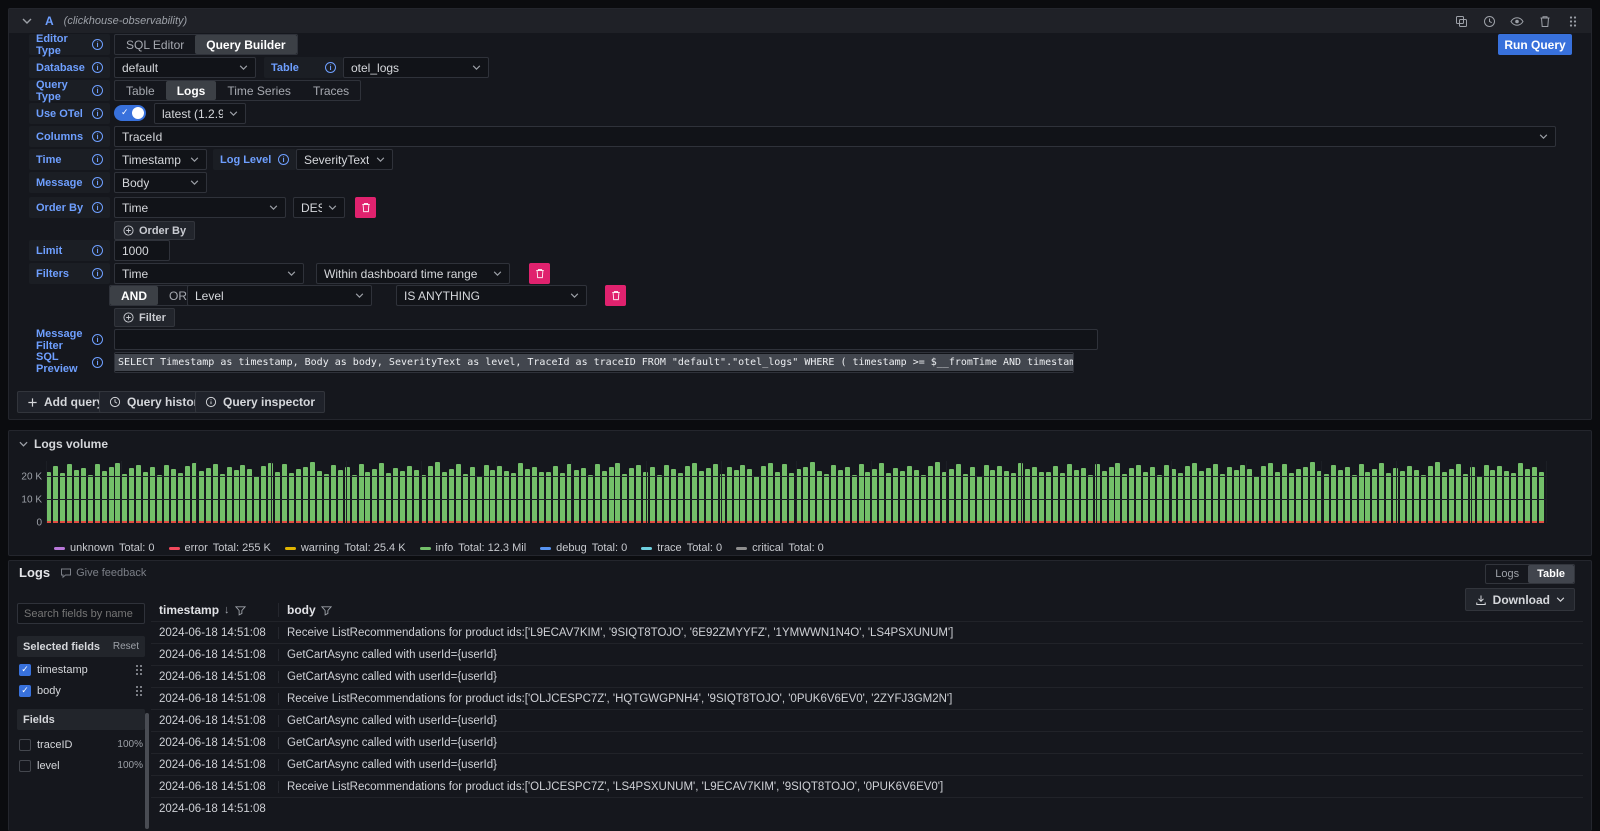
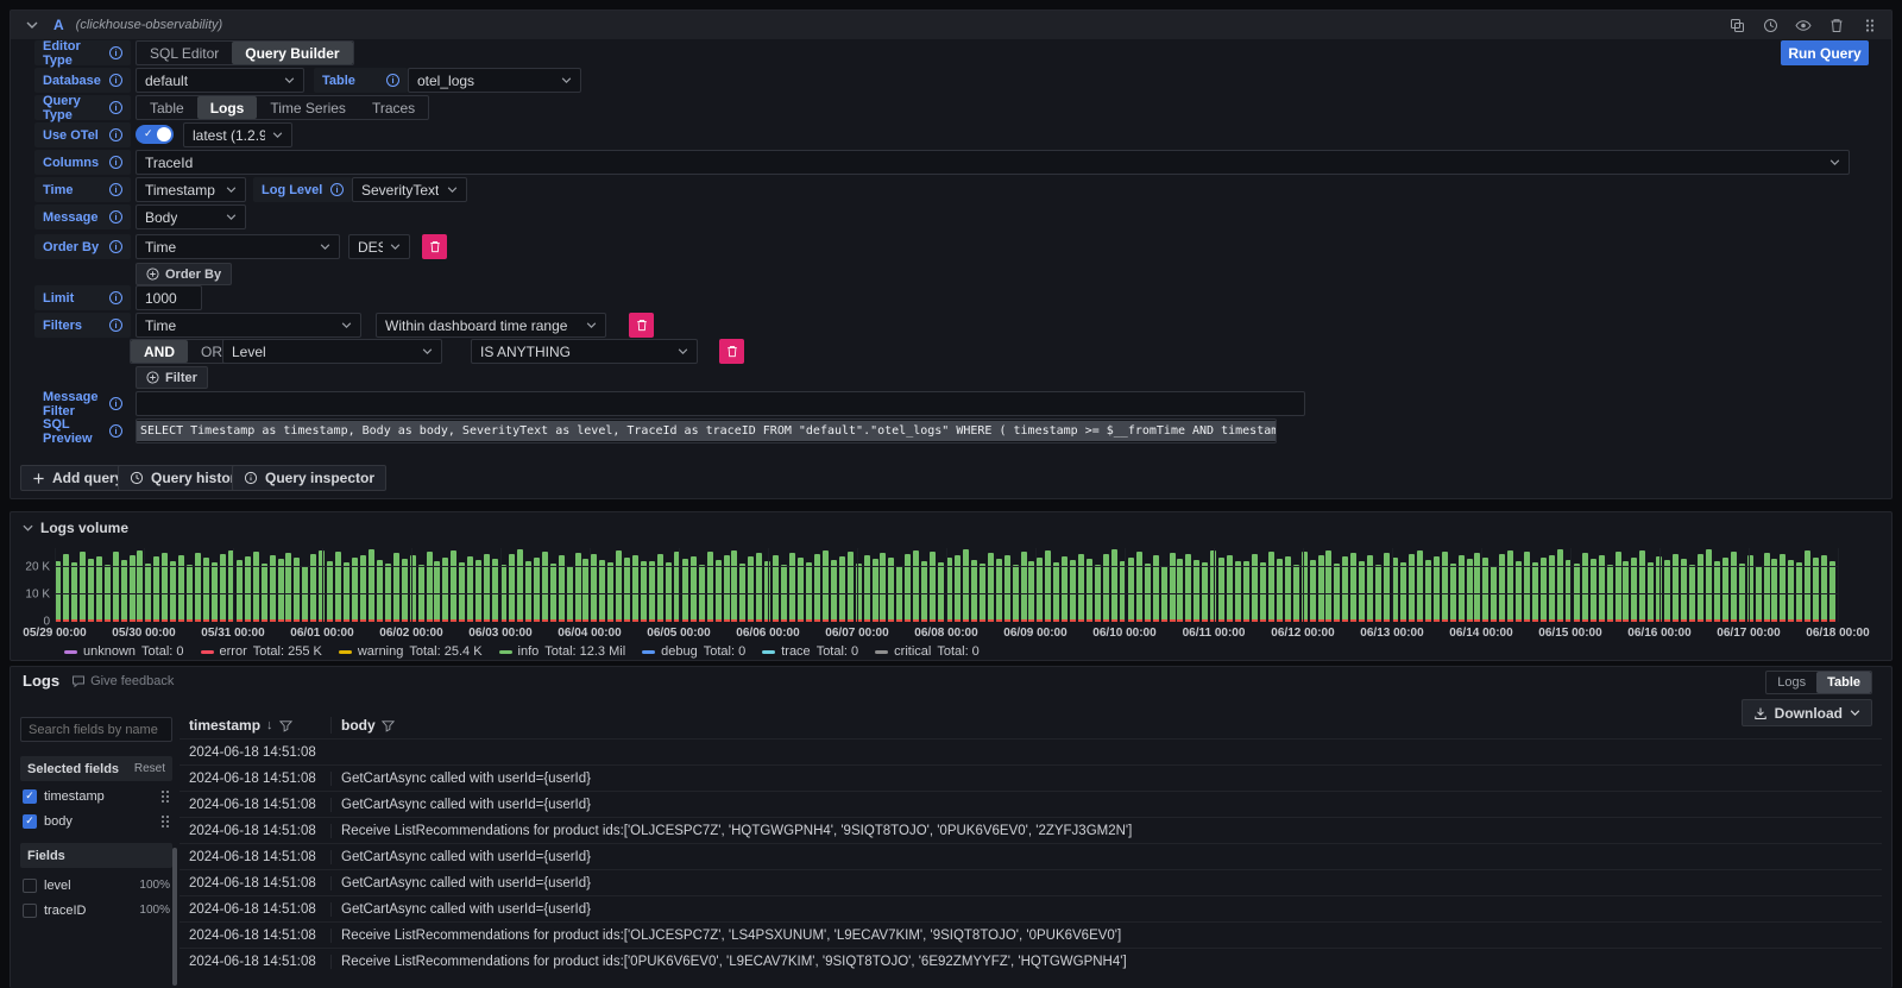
  A
  (clickhouse-observability)
  Run Query
  Editor Type
  i
  SQL Editor
  Query Builder
  Database
  i
  default
  Table
  i
  otel_logs
  Query Type
  i
  Table
  Logs
  Time Series
  Traces
  Use OTel
  i
  ✓
  latest (1.2.9
  Columns
  i
  TraceId
  Time
  i
  Timestamp
  Log Level
  i
  SeverityText
  Message
  i
  Body
  Order By
  i
  Time
  DES
  Order By
  Limit
  i
  1000
  Filters
  i
  Time
  Within dashboard time range
  AND
  OR
  Level
  IS ANYTHING
  Filter
  Message Filter
  i
  SQL Preview
  i
  SELECT Timestamp as timestamp, Body as body, SeverityText as level, TraceId as traceID FROM "default"."otel_logs" WHERE ( timestamp >= $__fromTime AND timestam
  Add quer
  Query histo
  Query inspector
  Logs volume
  0
  10 K
  20 K
+ 05/29 00:00
+ 05/30 00:00
+ 05/31 00:00
+ 06/01 00:00
+ 06/02 00:00
+ 06/03 00:00
+ 06/04 00:00
+ 06/05 00:00
+ 06/06 00:00
+ 06/07 00:00
+ 06/08 00:00
+ 06/09 00:00
+ 06/10 00:00
+ 06/11 00:00
+ 06/12 00:00
+ 06/13 00:00
+ 06/14 00:00
+ 06/15 00:00
+ 06/16 00:00
+ 06/17 00:00
+ 06/18 00:00
  unknown
  Total: 0
  error
  Total: 255 K
  warning
  Total: 25.4 K
  info
  Total: 12.3 Mil
  debug
  Total: 0
  trace
  Total: 0
  critical
  Total: 0
  Logs
  Give feedback
  Logs
  Table
  Download
  Search fields by name
  Selected fields
  Reset
  ✓
  timestamp
  ✓
  body
  Fields
- traceID
+ level
  100%
- level
+ traceID
  100%
  timestamp
  ↓
  body
  2024-06-18 14:51:08
- Receive ListRecommendations for product ids:['L9ECAV7KIM', '9SIQT8TOJO', '6E92ZMYYFZ', '1YMWWN1N4O', 'LS4PSXUNUM']
  2024-06-18 14:51:08
  GetCartAsync called with userId={userId}
  2024-06-18 14:51:08
  GetCartAsync called with userId={userId}
  2024-06-18 14:51:08
  Receive ListRecommendations for product ids:['OLJCESPC7Z', 'HQTGWGPNH4', '9SIQT8TOJO', '0PUK6V6EV0', '2ZYFJ3GM2N']
  2024-06-18 14:51:08
  GetCartAsync called with userId={userId}
  2024-06-18 14:51:08
  GetCartAsync called with userId={userId}
  2024-06-18 14:51:08
  GetCartAsync called with userId={userId}
  2024-06-18 14:51:08
  Receive ListRecommendations for product ids:['OLJCESPC7Z', 'LS4PSXUNUM', 'L9ECAV7KIM', '9SIQT8TOJO', '0PUK6V6EV0']
  2024-06-18 14:51:08
+ Receive ListRecommendations for product ids:['0PUK6V6EV0', 'L9ECAV7KIM', '9SIQT8TOJO', '6E92ZMYYFZ', 'HQTGWGPNH4']
